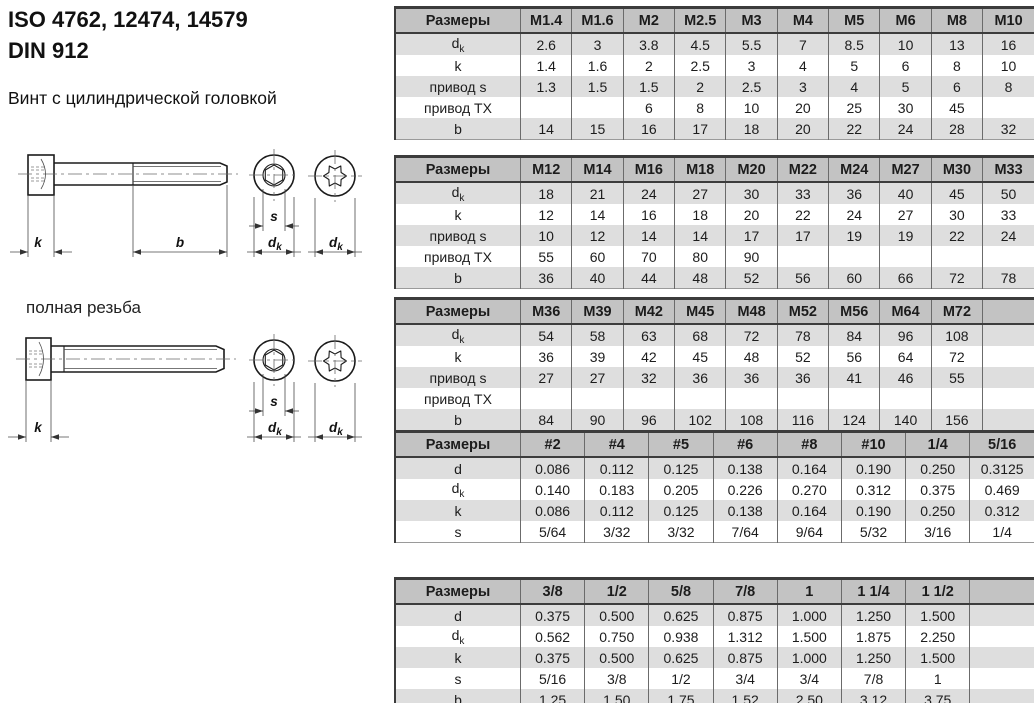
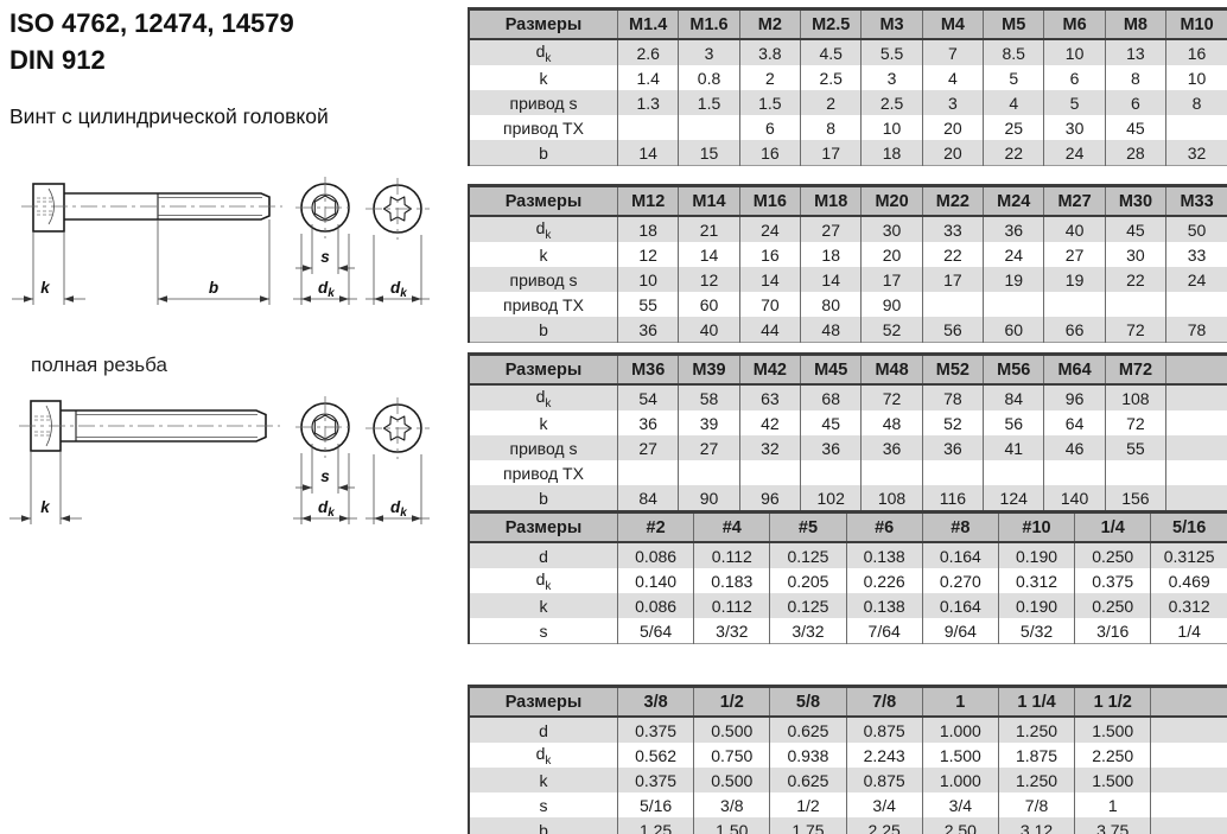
  ISO 4762, 12474, 14579
  DIN 912
  Винт с цилиндрической головкой
  k
  b
  s
  dk
  dk
  полная резьба
  k
  s
  dk
  dk
  Размеры	M1.4	M1.6	M2	M2.5	M3	M4	M5	M6	M8	M10
  dk	2.6	3	3.8	4.5	5.5	7	8.5	10	13	16
- k	1.4	1.6	2	2.5	3	4	5	6	8	10
+ k	1.4	0.8	2	2.5	3	4	5	6	8	10
  привод s	1.3	1.5	1.5	2	2.5	3	4	5	6	8
  привод TX			6	8	10	20	25	30	45
  b	14	15	16	17	18	20	22	24	28	32
  Размеры	M12	M14	M16	M18	M20	M22	M24	M27	M30	M33
  dk	18	21	24	27	30	33	36	40	45	50
  k	12	14	16	18	20	22	24	27	30	33
  привод s	10	12	14	14	17	17	19	19	22	24
  привод TX	55	60	70	80	90
  b	36	40	44	48	52	56	60	66	72	78
  Размеры	M36	M39	M42	M45	M48	M52	M56	M64	M72
  dk	54	58	63	68	72	78	84	96	108
  k	36	39	42	45	48	52	56	64	72
  привод s	27	27	32	36	36	36	41	46	55
  привод TX
  b	84	90	96	102	108	116	124	140	156
  Размеры	#2	#4	#5	#6	#8	#10	1/4	5/16
  d	0.086	0.112	0.125	0.138	0.164	0.190	0.250	0.3125
  dk	0.140	0.183	0.205	0.226	0.270	0.312	0.375	0.469
  k	0.086	0.112	0.125	0.138	0.164	0.190	0.250	0.312
  s	5/64	3/32	3/32	7/64	9/64	5/32	3/16	1/4
  Размеры	3/8	1/2	5/8	7/8	1	1 1/4	1 1/2
  d	0.375	0.500	0.625	0.875	1.000	1.250	1.500
- dk	0.562	0.750	0.938	1.312	1.500	1.875	2.250
+ dk	0.562	0.750	0.938	2.243	1.500	1.875	2.250
  k	0.375	0.500	0.625	0.875	1.000	1.250	1.500
  s	5/16	3/8	1/2	3/4	3/4	7/8	1
- b	1.25	1.50	1.75	1.52	2.50	3.12	3.75
+ b	1.25	1.50	1.75	2.25	2.50	3.12	3.75
